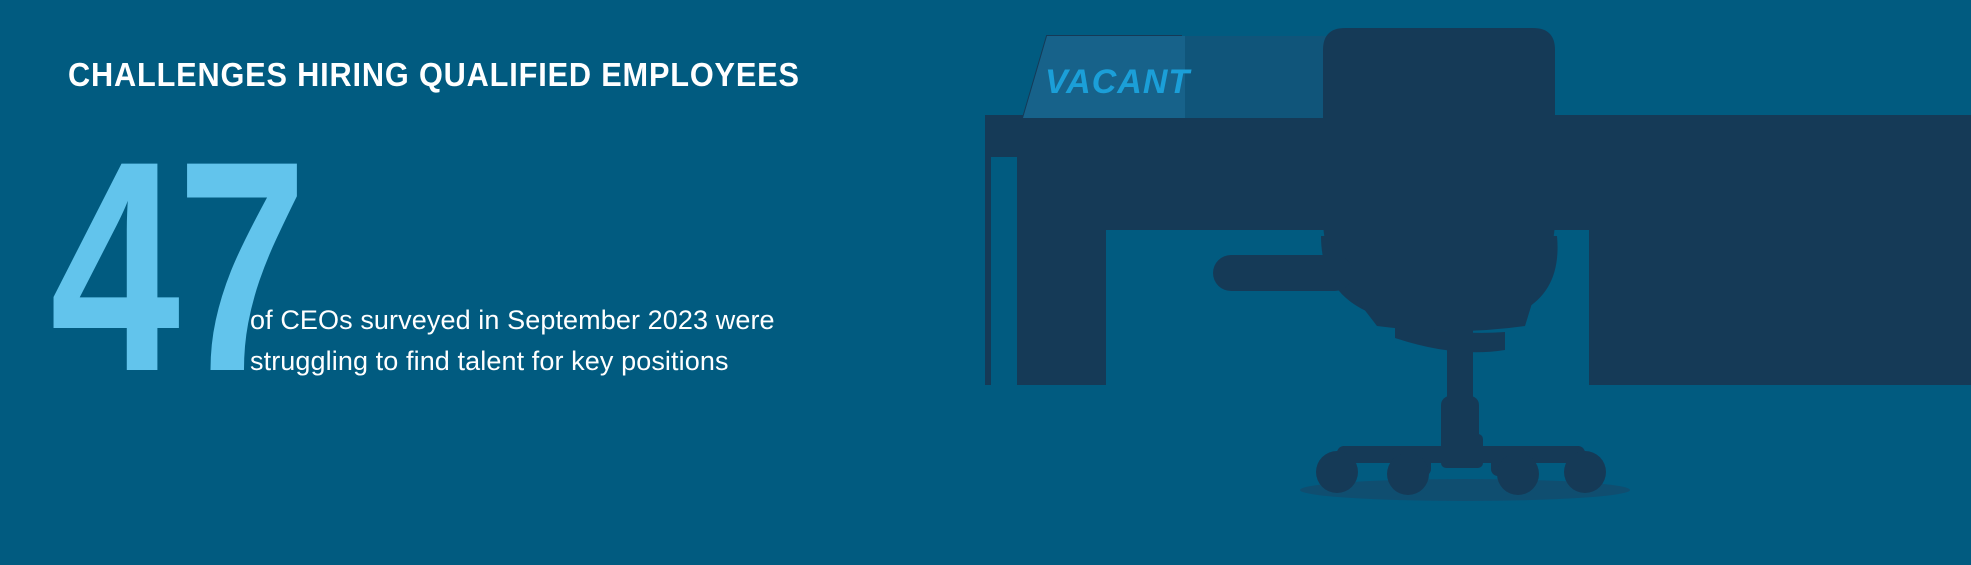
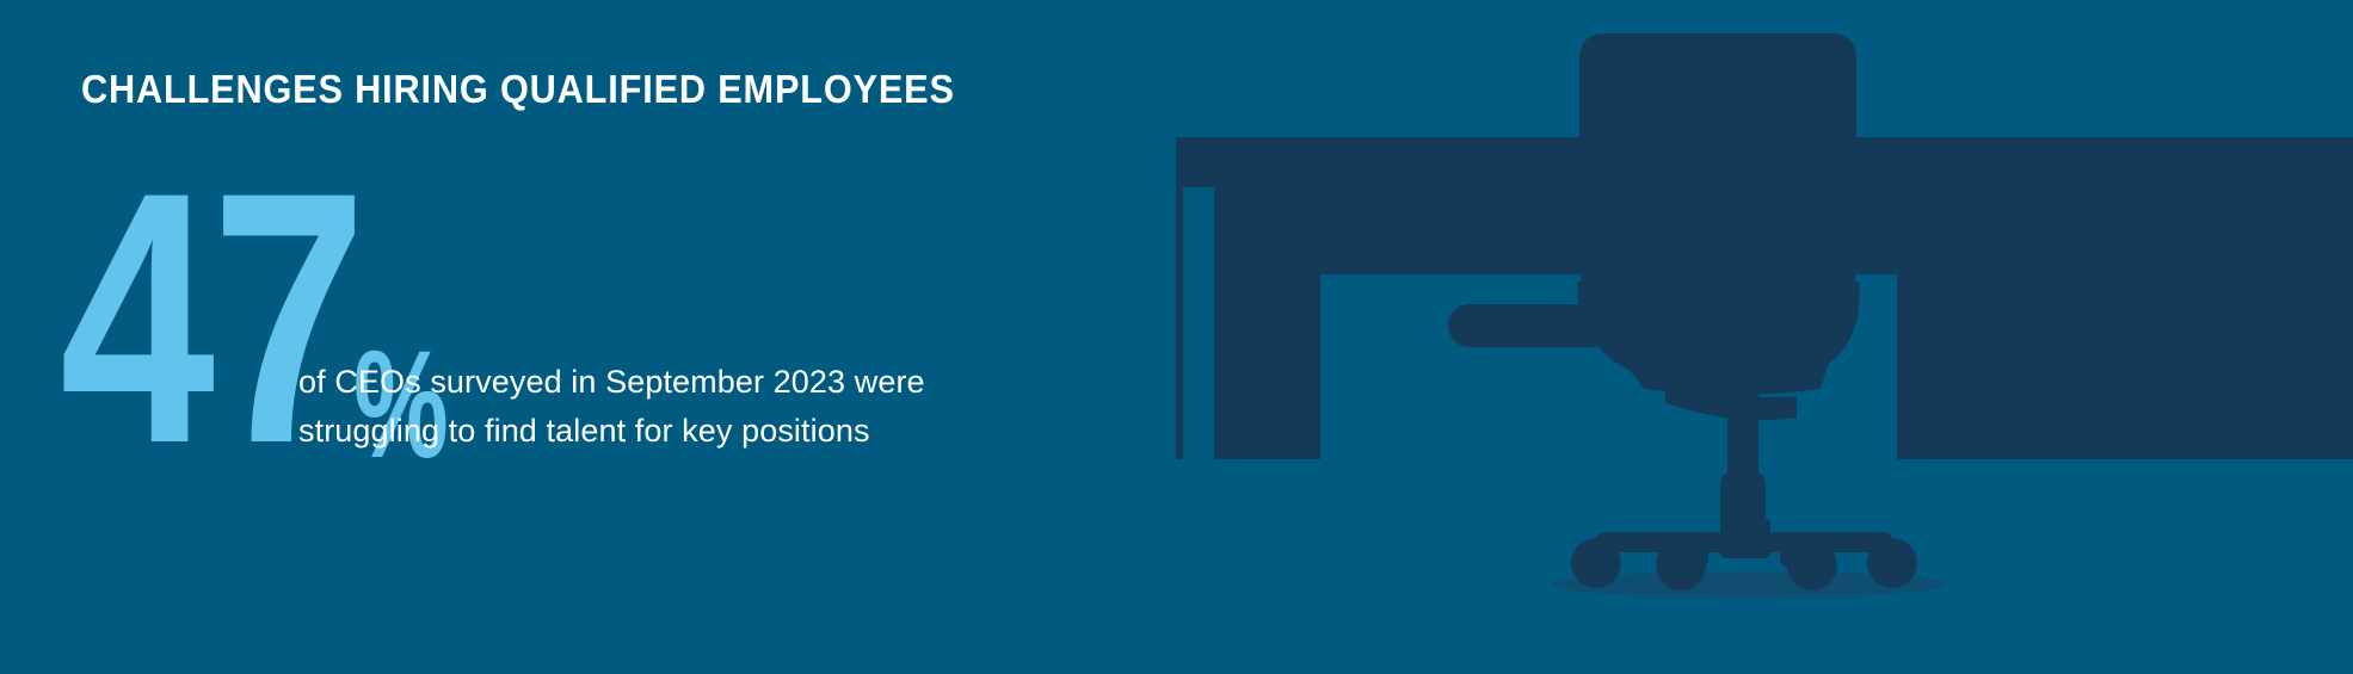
  CHALLENGES HIRING QUALIFIED EMPLOYEES
  47
+ %
  of CEOs surveyed in September 2023 were
  struggling to find talent for key positions
- VACANT
